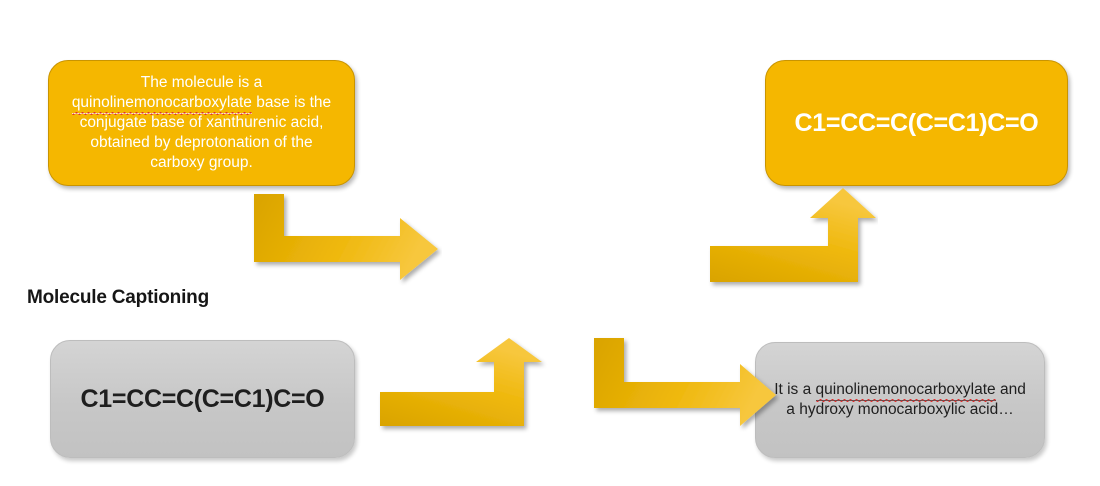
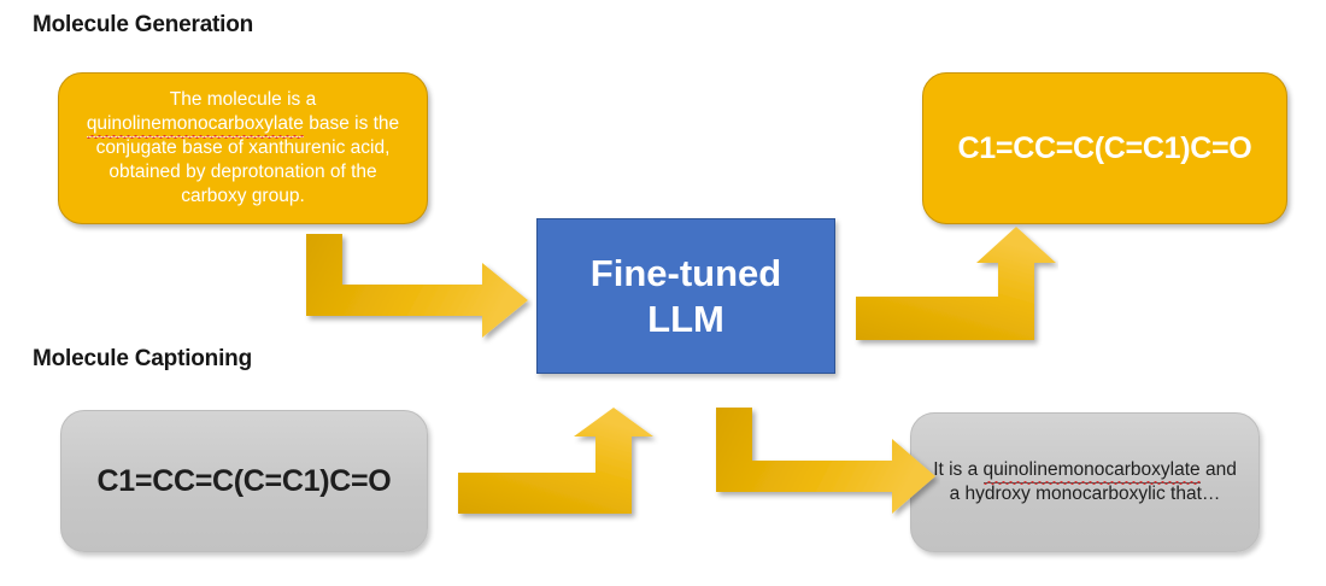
+ Molecule Generation
  Molecule Captioning
  The molecule is a quinolinemonocarboxylate base is the conjugate base of xanthurenic acid, obtained by deprotonation of the carboxy group.
  C1=CC=C(C=C1)C=O
+ Fine-tuned
+ LLM
  C1=CC=C(C=C1)C=O
- It is a quinolinemonocarboxylate and a hydroxy monocarboxylic acid…
+ It is a quinolinemonocarboxylate and a hydroxy monocarboxylic that…
